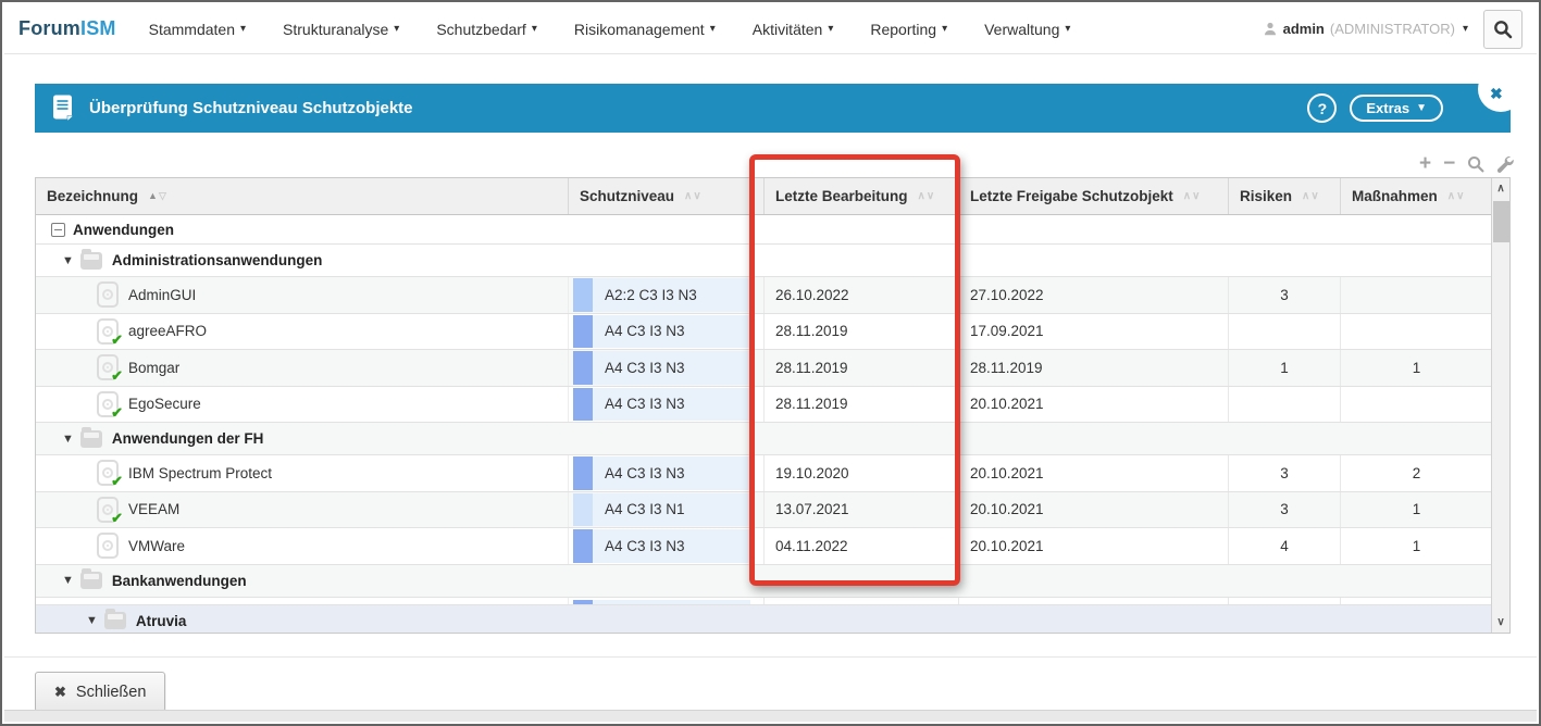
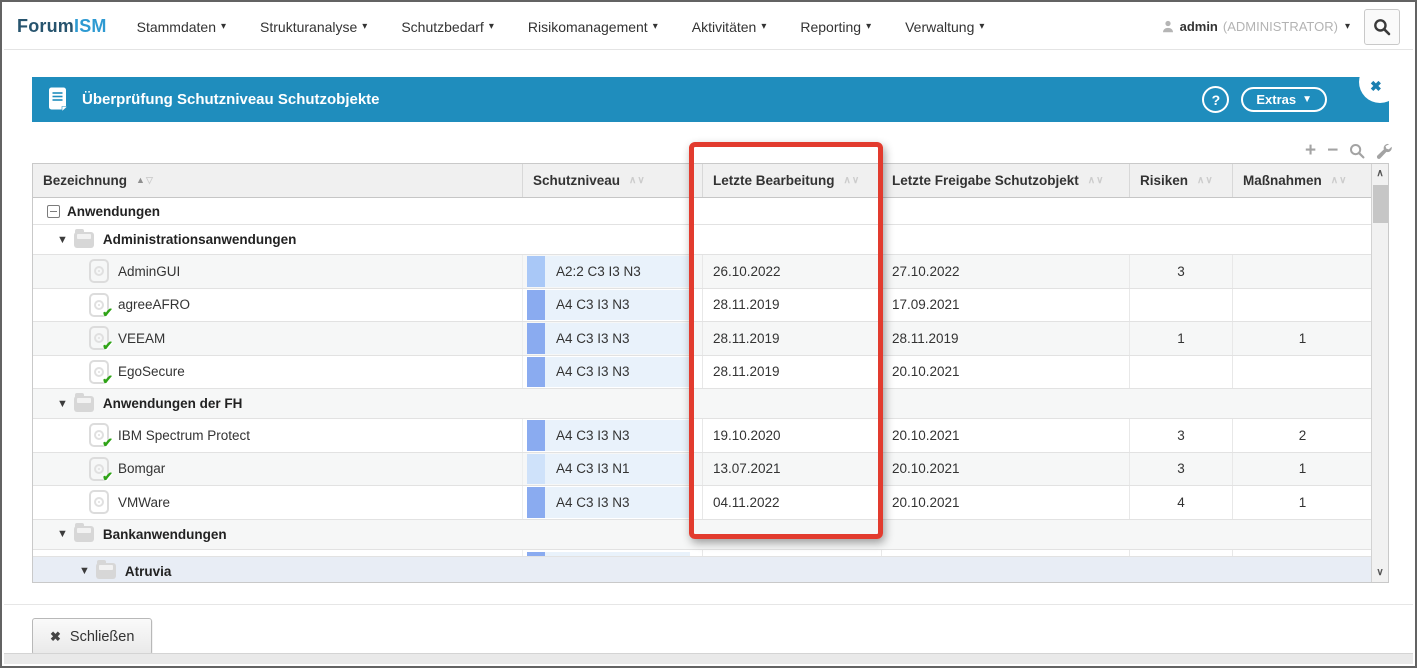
  ForumISM
  Stammdaten
  ▾
  Strukturanalyse
  ▾
  Schutzbedarf
  ▾
  Risikomanagement
  ▾
  Aktivitäten
  ▾
  Reporting
  ▾
  Verwaltung
  ▾
  admin
  (ADMINISTRATOR)
  ▾
  Überprüfung Schutzniveau Schutzobjekte
  ?
  Extras
  ▼
  ✖
  +
  −
  Bezeichnung
  ▲▽
  Schutzniveau
  ∧∨
  Letzte Bearbeitung
  ∧∨
  Letzte Freigabe Schutzobjekt
  ∧∨
  Risiken
  ∧∨
  Maßnahmen
  ∧∨
  Anwendungen
  ▼
  Administrationsanwendungen
  AdminGUI
  A2:2 C3 I3 N3
  26.10.2022
  27.10.2022
  3
  ✔
  agreeAFRO
  A4 C3 I3 N3
  28.11.2019
  17.09.2021
  ✔
- Bomgar
+ VEEAM
  A4 C3 I3 N3
  28.11.2019
  28.11.2019
  1
  1
  ✔
  EgoSecure
  A4 C3 I3 N3
  28.11.2019
  20.10.2021
  ▼
  Anwendungen der FH
  ✔
  IBM Spectrum Protect
  A4 C3 I3 N3
  19.10.2020
  20.10.2021
  3
  2
  ✔
- VEEAM
+ Bomgar
  A4 C3 I3 N1
  13.07.2021
  20.10.2021
  3
  1
  VMWare
  A4 C3 I3 N3
  04.11.2022
  20.10.2021
  4
  1
  ▼
  Bankanwendungen
  ▼
  Atruvia
  ∧
  ∨
  ✖
  Schließen
